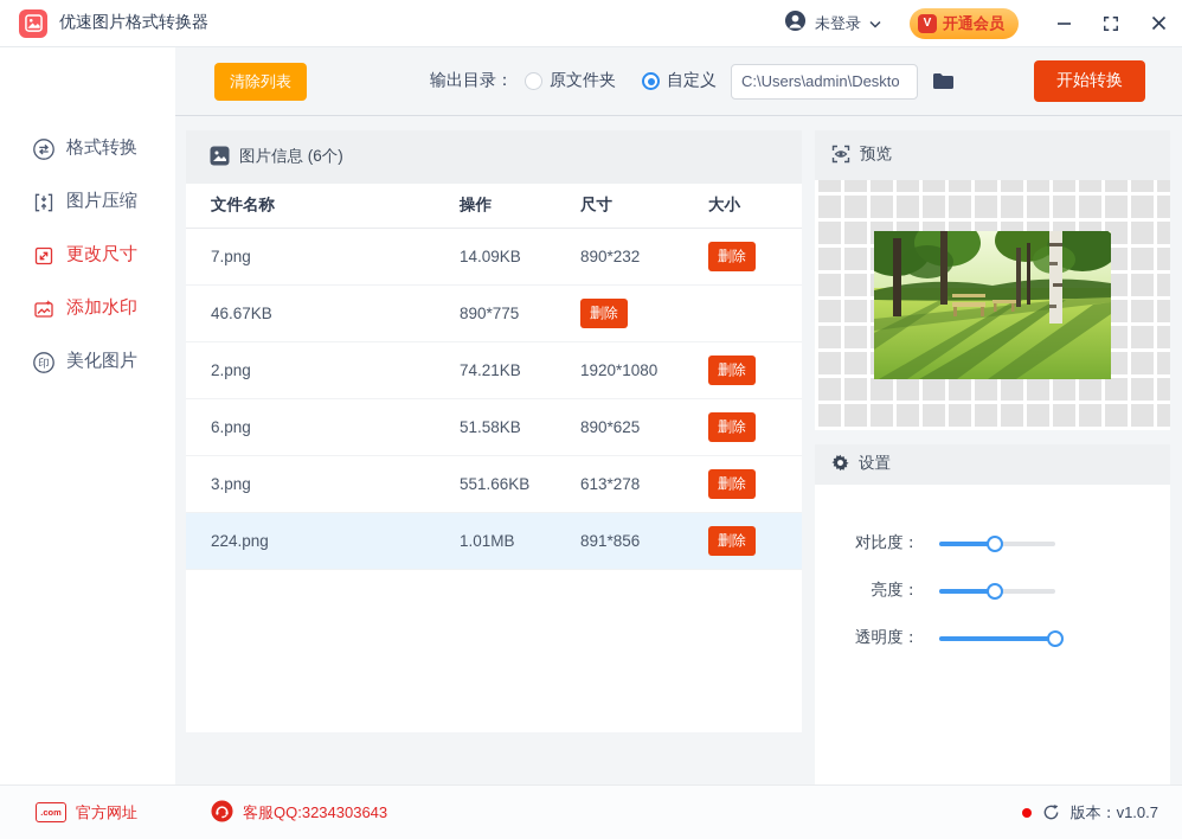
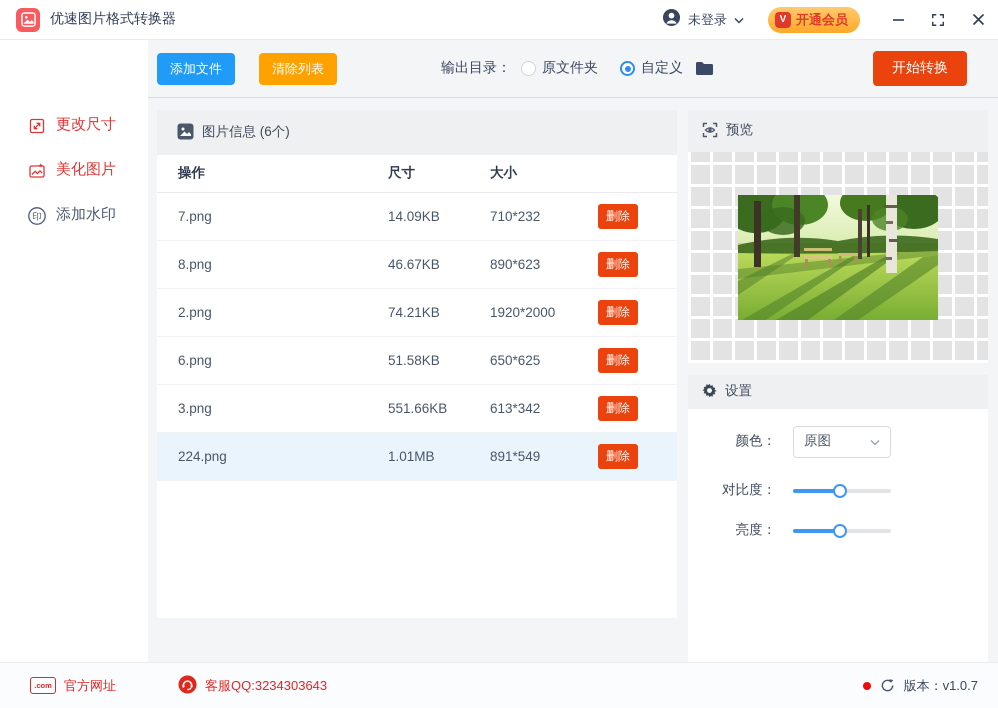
  优速图片格式转换器
  未登录
  V
  开通会员
- 格式转换
- 图片压缩
  更改尺寸
- 添加水印
+ 美化图片
  印
- 美化图片
+ 添加水印
+ 添加文件
  清除列表
  输出目录：
  原文件夹
  自定义
- C:\Users\admin\Deskto
  开始转换
  图片信息 (6个)
- 文件名称
  操作
  尺寸
  大小
  7.png
  14.09KB
- 890*232
+ 710*232
  删除
+ 8.png
  46.67KB
- 890*775
+ 890*623
  删除
  2.png
  74.21KB
- 1920*1080
+ 1920*2000
  删除
  6.png
  51.58KB
- 890*625
+ 650*625
  删除
  3.png
  551.66KB
- 613*278
+ 613*342
  删除
  224.png
  1.01MB
- 891*856
+ 891*549
  删除
  预览
  设置
+ 颜色：
+ 原图
  对比度：
  亮度：
- 透明度：
  .com
  官方网址
  客服QQ:3234303643
  版本：v1.0.7
